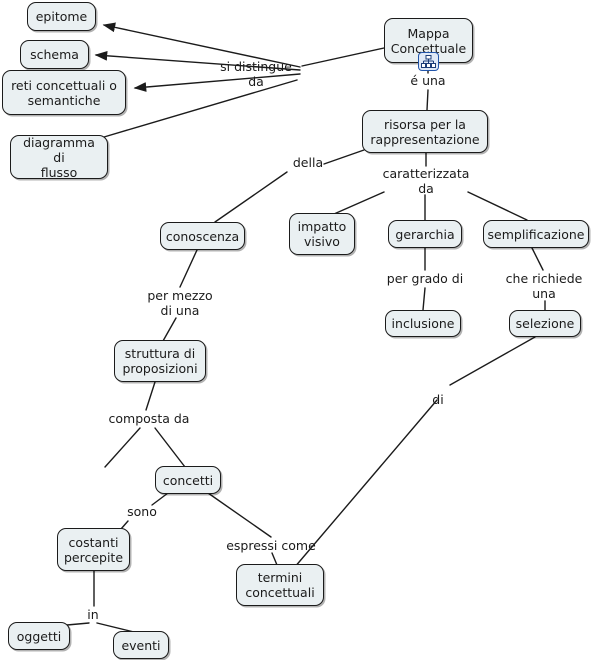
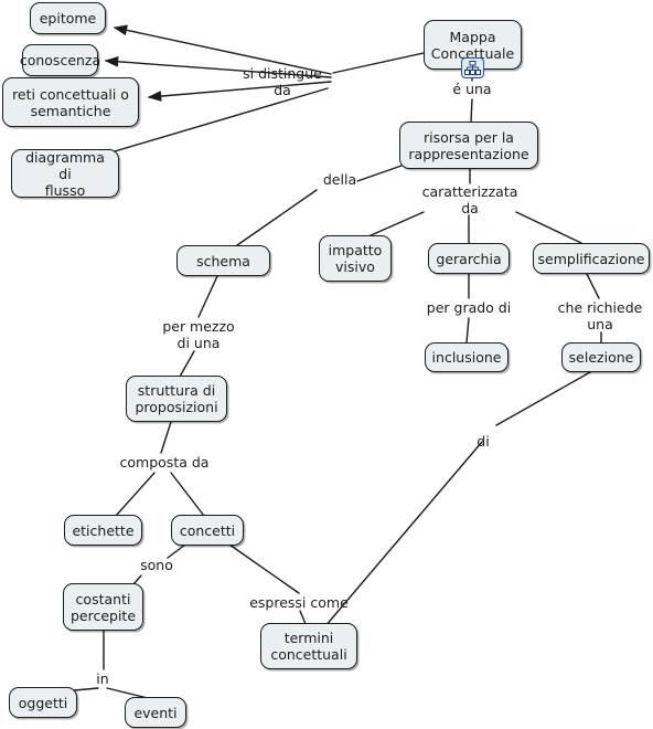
  epitome
- schema
+ conoscenza
  reti concettuali o
  semantiche
  diagramma di
  flusso
  Mappa
  Concettuale
  risorsa per la
  rappresentazione
- conoscenza
+ schema
  impatto
  visivo
  gerarchia
  semplificazione
  inclusione
  selezione
  struttura di
  proposizioni
+ etichette
  concetti
  costanti
  percepite
  termini
  concettuali
  oggetti
  eventi
  si distingue
  da
  é una
  caratterizzata
  da
  della
  per grado di
  che richiede
  una
  per mezzo
  di una
  composta da
  sono
  espressi come
  in
  di
